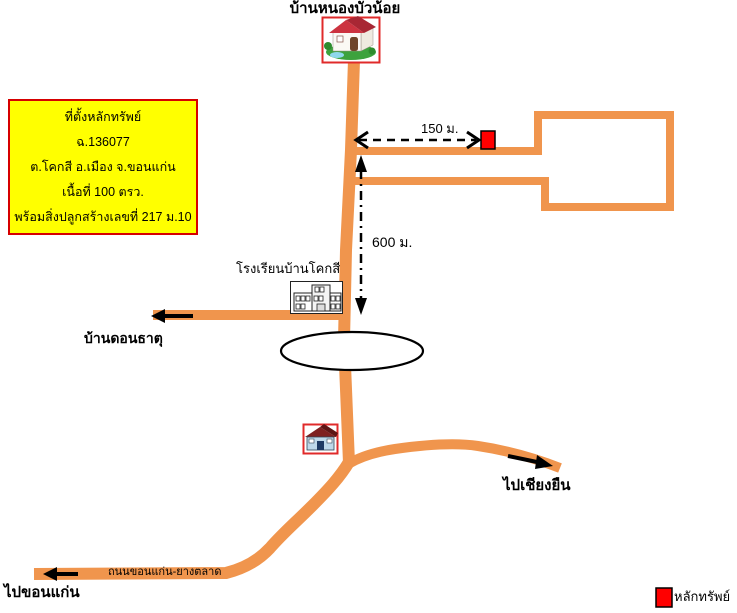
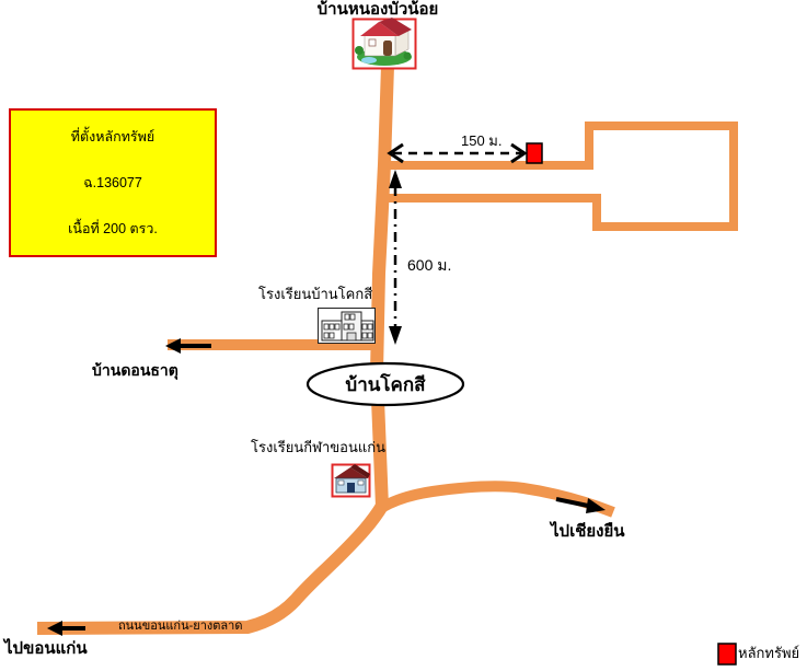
  บ้านหนองบัวน้อย
  ที่ตั้งหลักทรัพย์
  ฉ.136077
- ต.โคกสี อ.เมือง จ.ขอนแก่น
- เนื้อที่ 100 ตรว.
+ เนื้อที่ 200 ตรว.
- พร้อมสิ่งปลูกสร้างเลขที่ 217 ม.10
  150 ม.
  600 ม.
  โรงเรียนบ้านโคกสี
  บ้านดอนธาตุ
+ บ้านโคกสี
+ โรงเรียนกีฬาขอนแก่น
  ไปเชียงยืน
  ถนนขอนแก่น-ยางตลาด
  ไปขอนแก่น
  หลักทรัพย์
